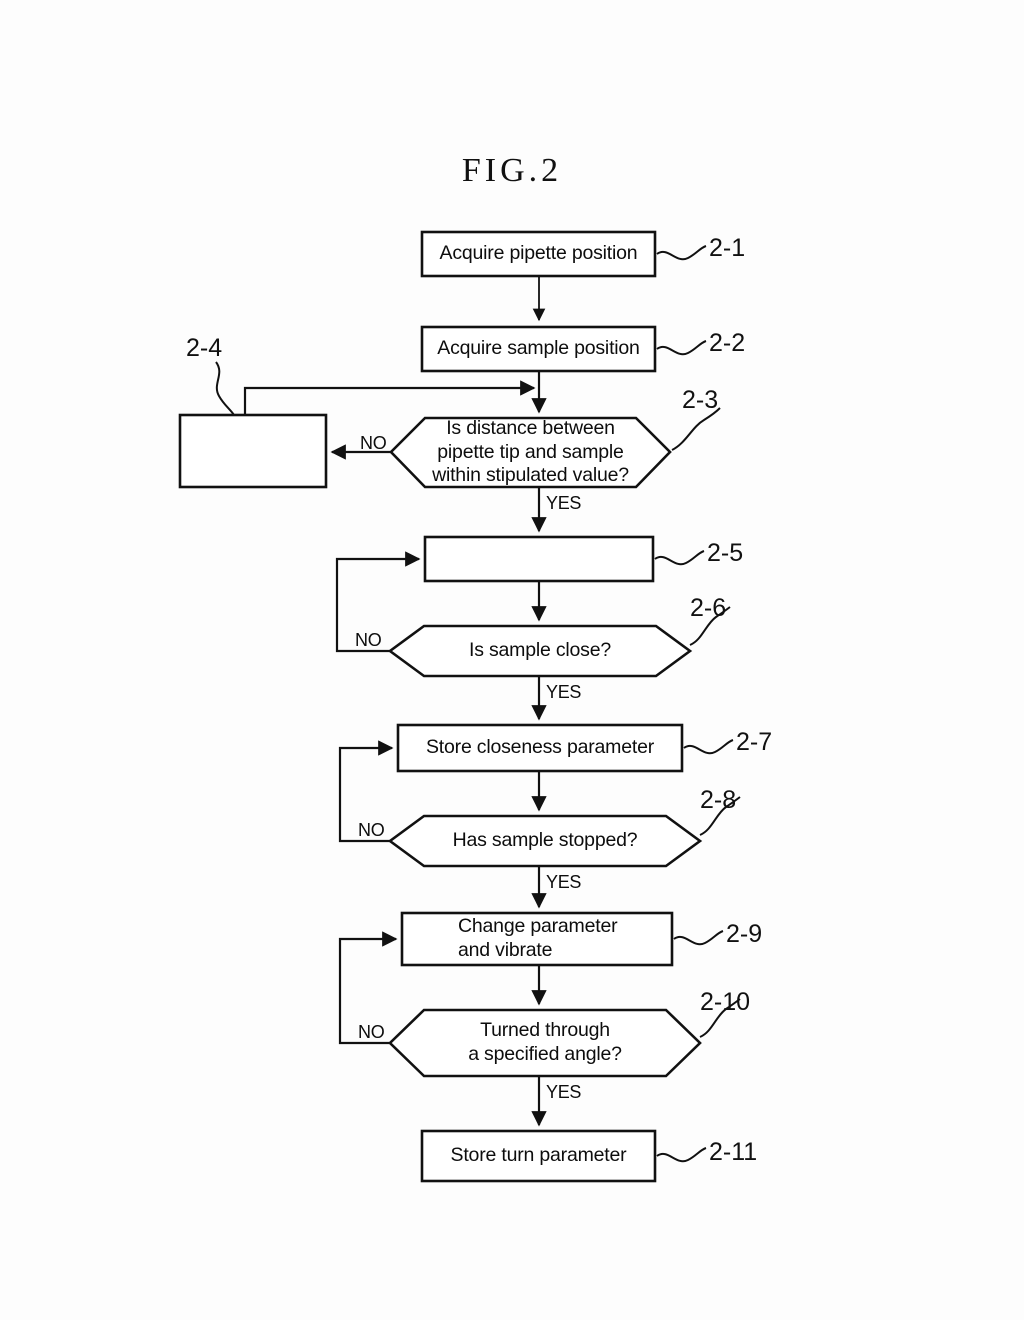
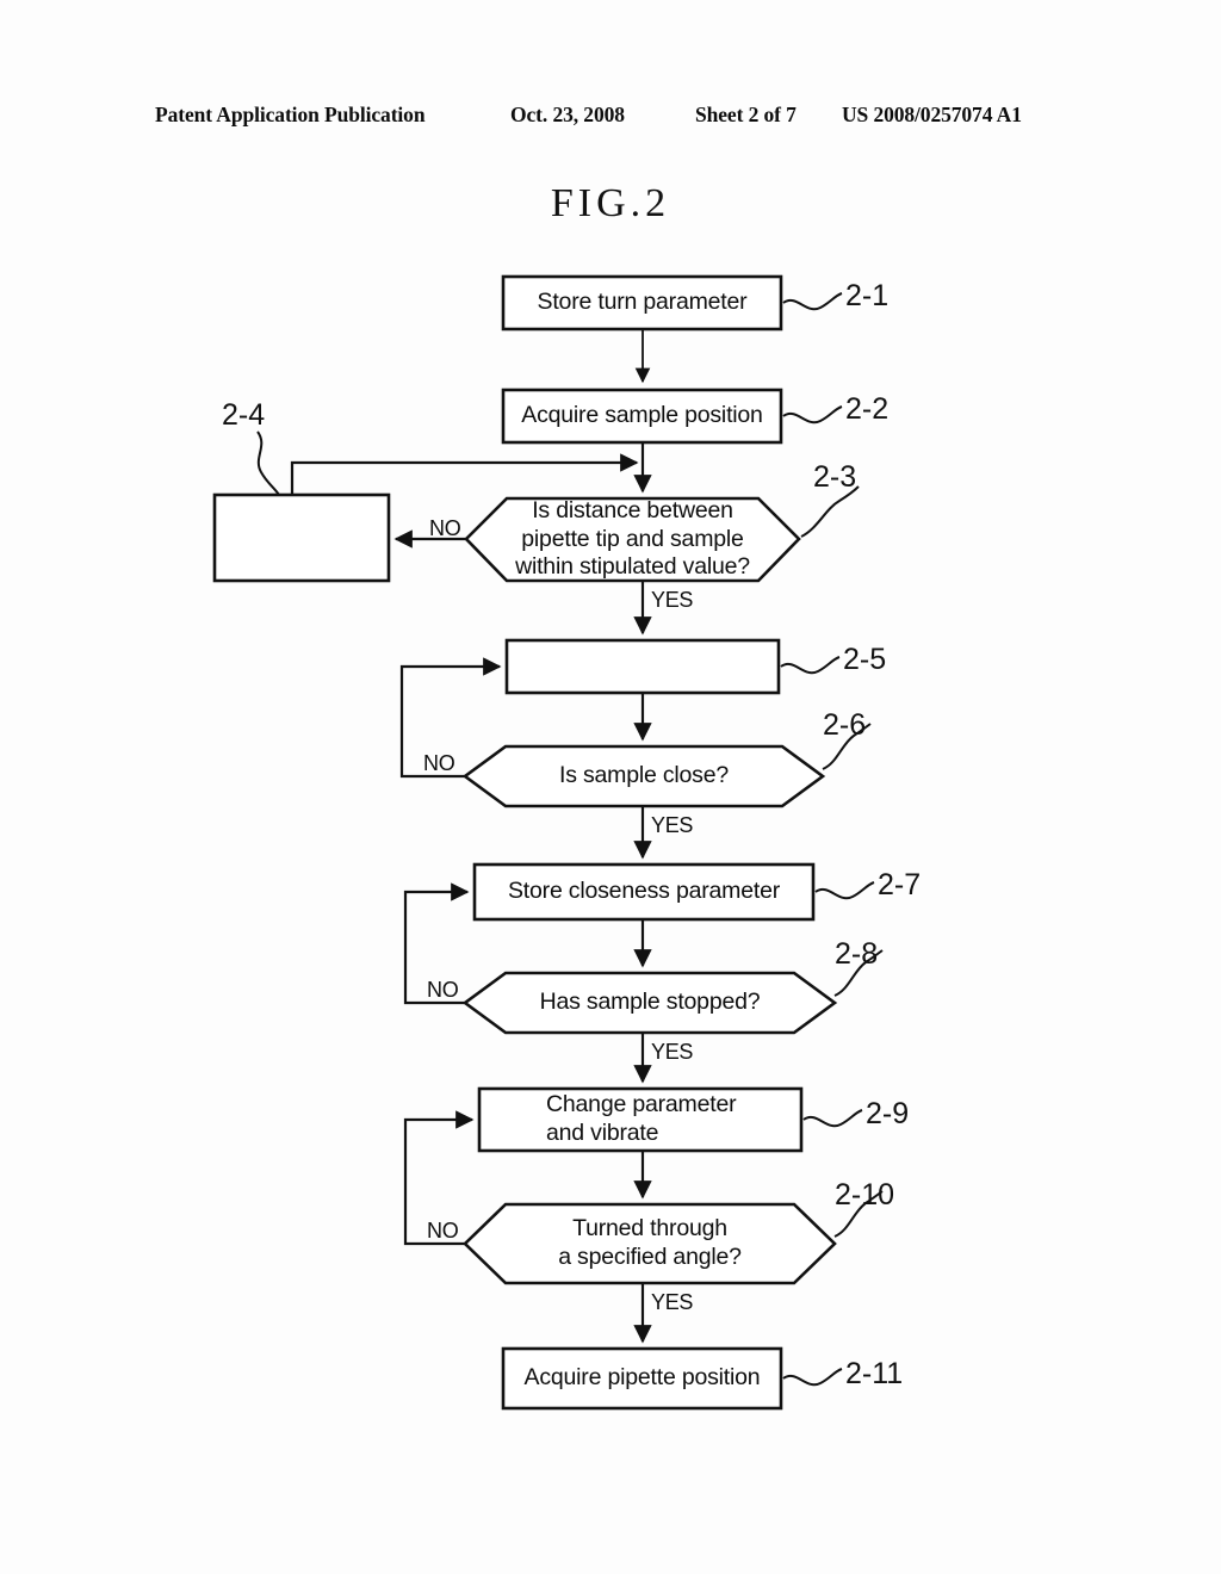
+ Patent Application Publication
+ Oct. 23, 2008
+ Sheet 2 of 7
+ US 2008/0257074 A1
  FIG.2
- Acquire pipette position
+ Store turn parameter
  Acquire sample position
  Is distance between
  pipette tip and sample
  within stipulated value?
  Is sample close?
  Store closeness parameter
  Has sample stopped?
  Change parameter
  and vibrate
  Turned through
  a specified angle?
- Store turn parameter
+ Acquire pipette position
  2-1
  2-2
  2-3
  2-4
  2-5
  2-6
  2-7
  2-8
  2-9
  2-10
  2-11
  NO
  YES
  NO
  YES
  NO
  YES
  NO
  YES
